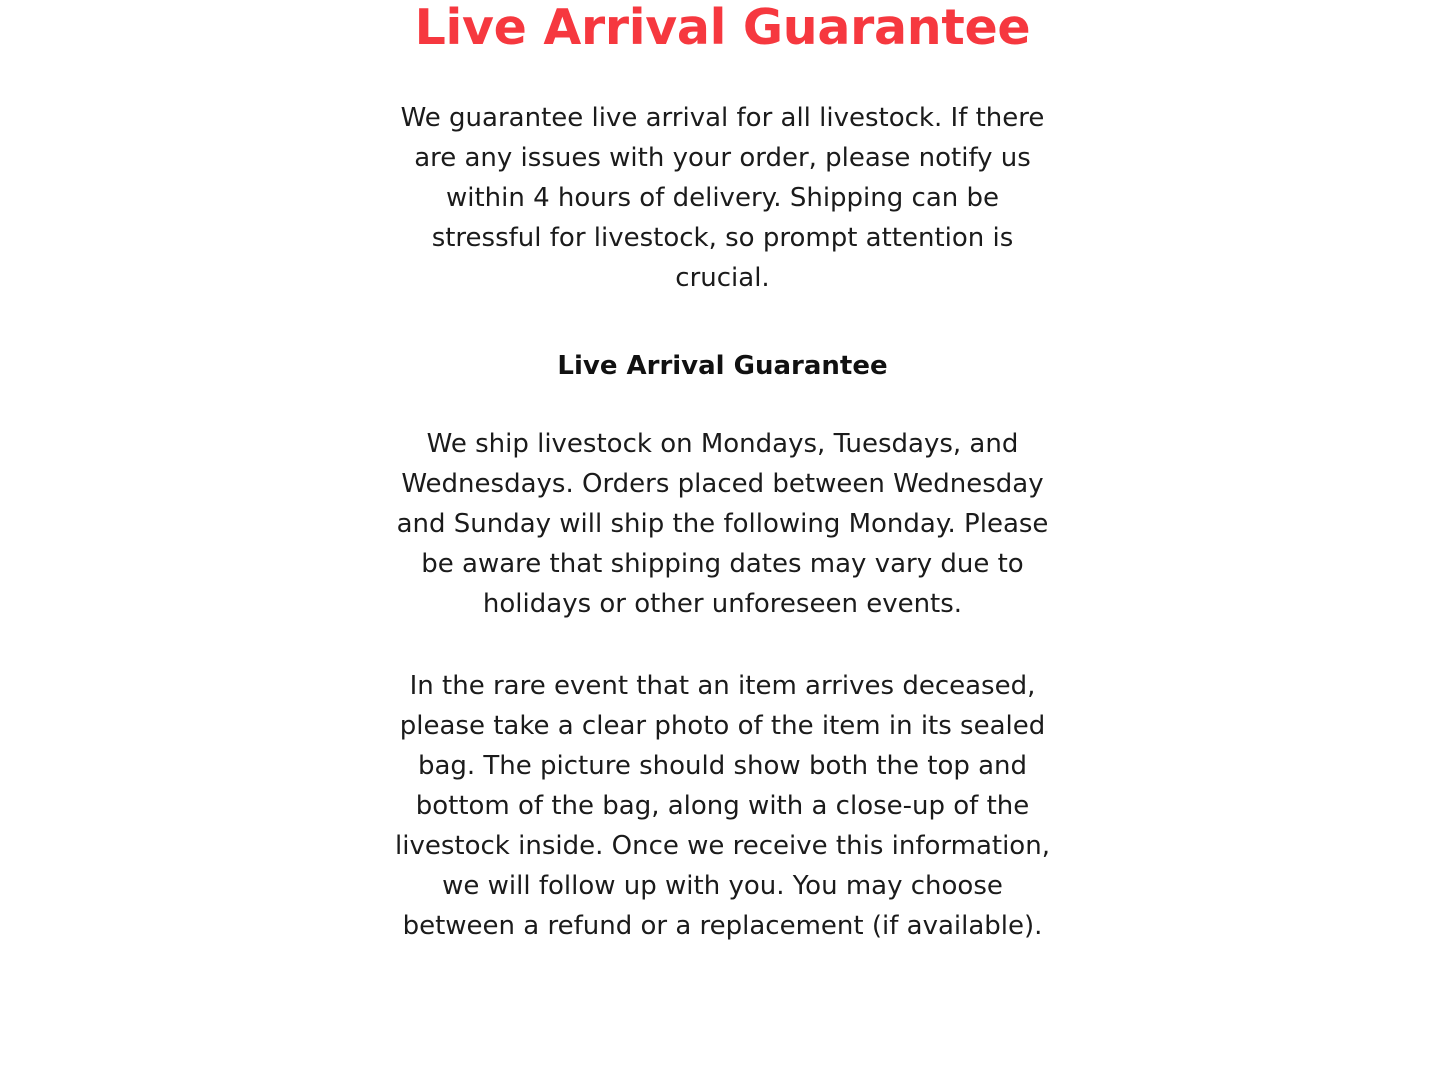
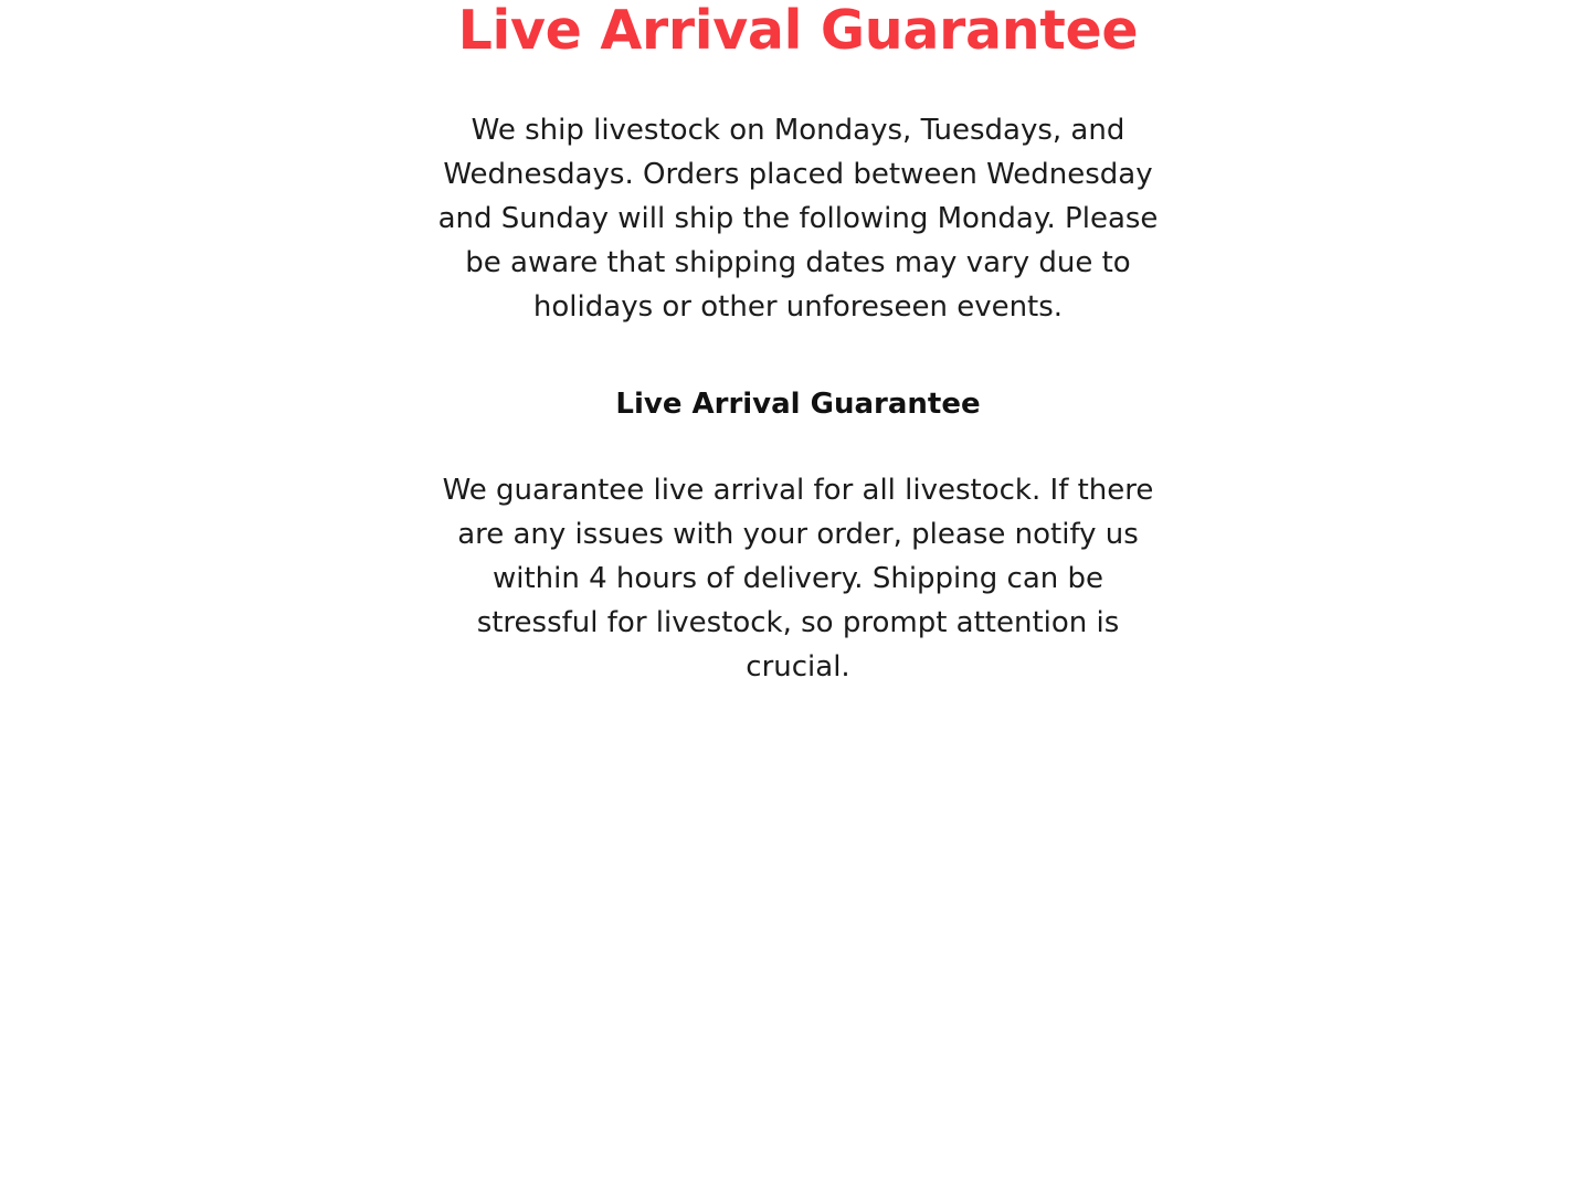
  Live Arrival Guarantee
- We guarantee live arrival for all livestock. If there are any issues with your order, please notify us within 4 hours of delivery. Shipping can be stressful for livestock, so prompt attention is crucial.
+ We ship livestock on Mondays, Tuesdays, and Wednesdays. Orders placed between Wednesday and Sunday will ship the following Monday. Please be aware that shipping dates may vary due to holidays or other unforeseen events.
  Live Arrival Guarantee
- We ship livestock on Mondays, Tuesdays, and Wednesdays. Orders placed between Wednesday and Sunday will ship the following Monday. Please be aware that shipping dates may vary due to holidays or other unforeseen events.
+ We guarantee live arrival for all livestock. If there are any issues with your order, please notify us within 4 hours of delivery. Shipping can be stressful for livestock, so prompt attention is crucial.
- In the rare event that an item arrives deceased, please take a clear photo of the item in its sealed bag. The picture should show both the top and bottom of the bag, along with a close-up of the livestock inside. Once we receive this information, we will follow up with you. You may choose between a refund or a replacement (if available).
